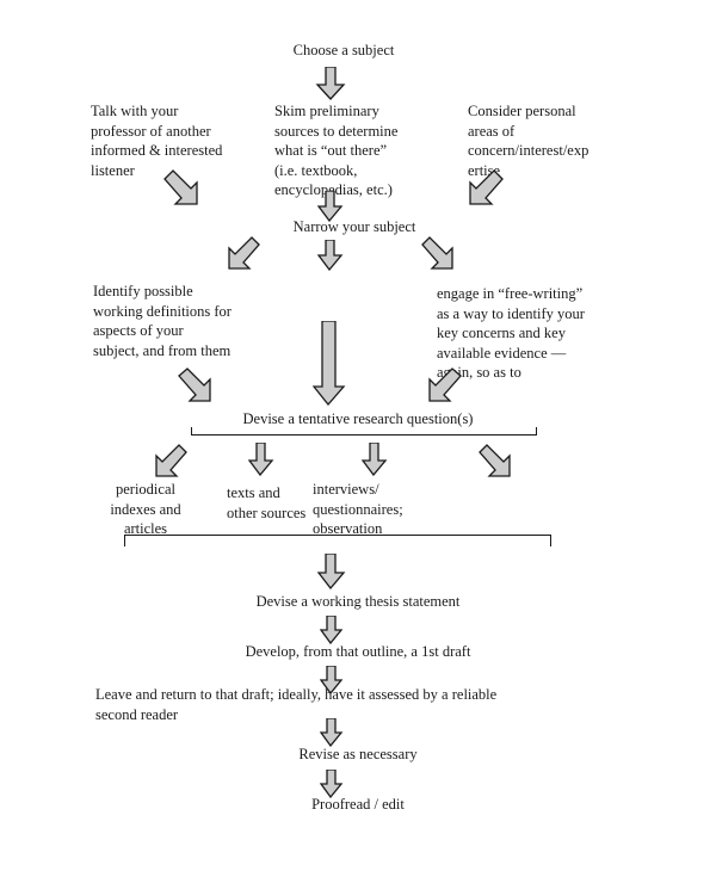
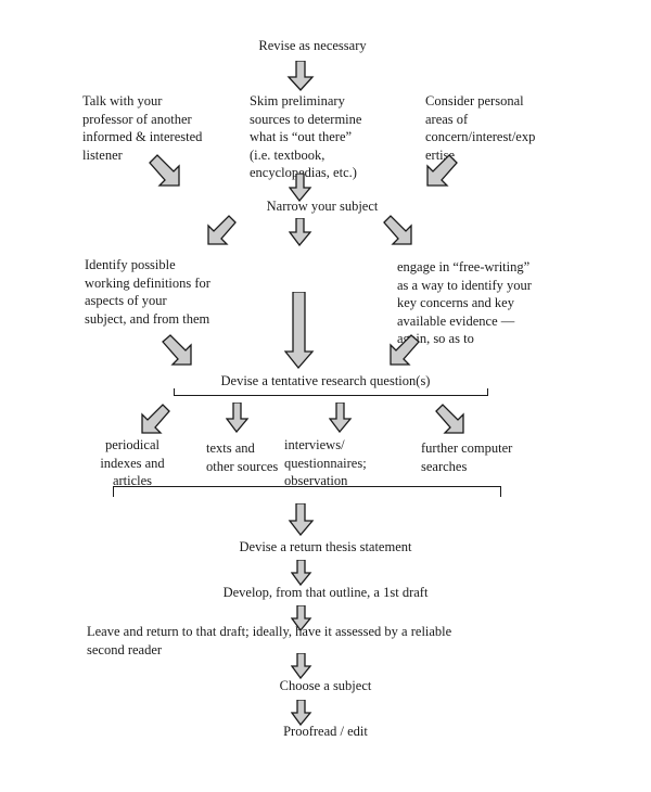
- Choose a subject
+ Revise as necessary
  Talk with your
  professor of another
  informed & interested
  listener
  Skim preliminary
  sources to determine
  what is “out there”
  (i.e. textbook,
  encyclopedias, etc.)
  Consider personal
  areas of
  concern/interest/exp
  ertise
  Narrow your subject
  Identify possible
  working definitions for
  aspects of your
  subject, and from them
  engage in “free-writing”
  as a way to identify your
  key concerns and key
  available evidence —
  agin, so as to
  Devise a tentative research question(s)
  periodical
  indexes and
  articles
  texts and
  other sources
  interviews/
  questionnaires;
  observation
+ further computer
+ searches
- Devise a working thesis statement
+ Devise a return thesis statement
  Develop, from that outline, a 1st draft
  Leave and return to that draft; ideally, have it assessed by a reliable
  second reader
- Revise as necessary
+ Choose a subject
  Proofread / edit
